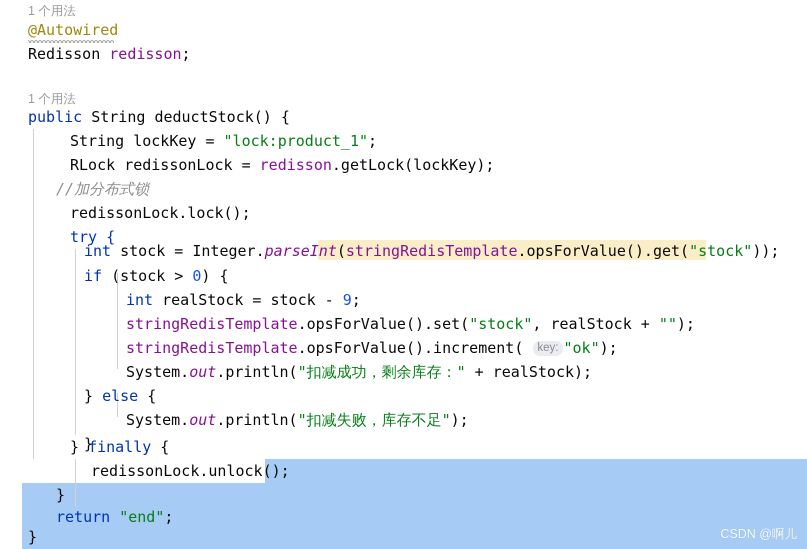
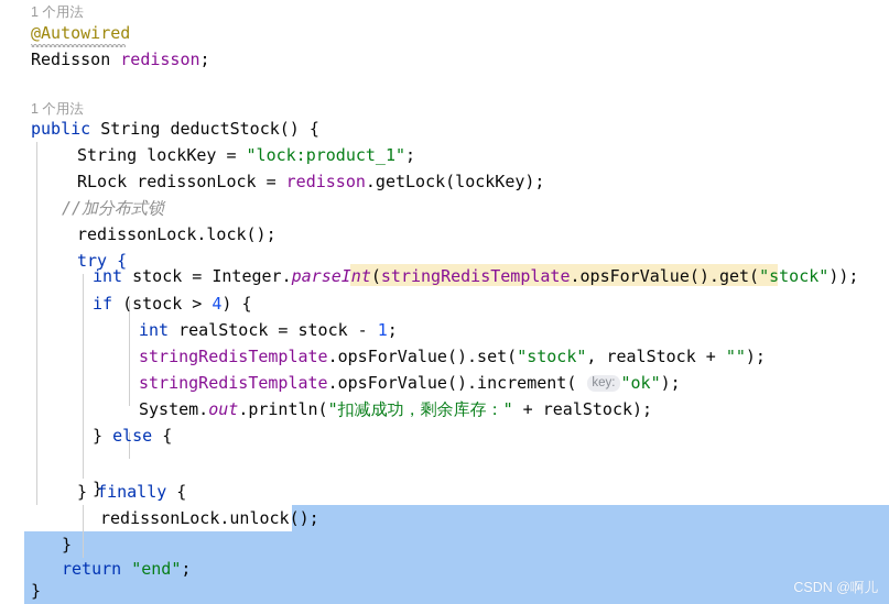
  1 个用法
  @Autowired
  Redisson redisson;
  1 个用法
  public String deductStock() {
  String lockKey = "lock:product_1";
  RLock redissonLock = redisson.getLock(lockKey);
  //加分布式锁
  redissonLock.lock();
  try {
  int stock = Integer.parseInt(stringRedisTemplate.opsForValue().get("stock"));
- if (stock > 0) {
+ if (stock > 4) {
- int realStock = stock - 9;
+ int realStock = stock - 1;
  stringRedisTemplate.opsForValue().set("stock", realStock + "");
  stringRedisTemplate.opsForValue().increment( key: "ok");
  System.out.println("扣减成功，剩余库存：" + realStock);
  } else {
- System.out.println("扣减失败，库存不足");
  }
  } finally {
  redissonLock.unlock();
  }
  return "end";
  }
  CSDN @啊儿
